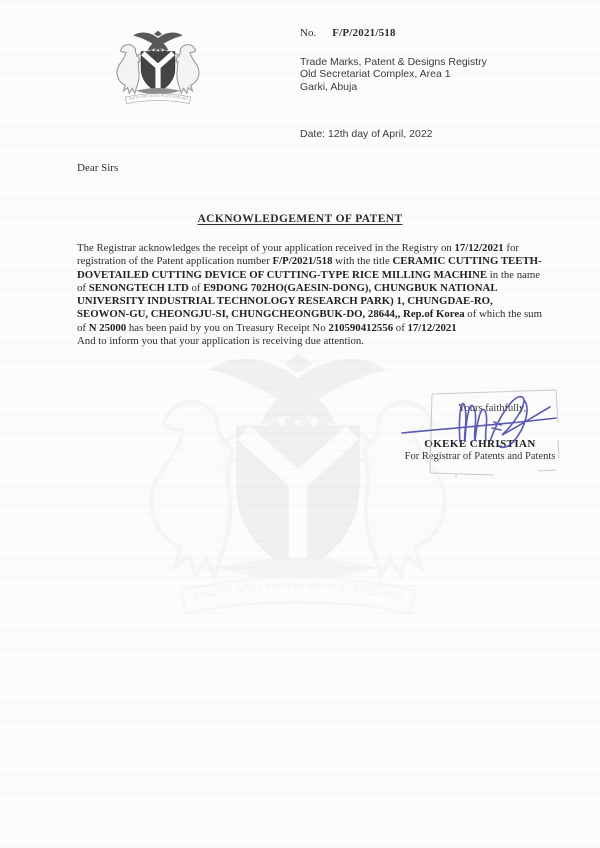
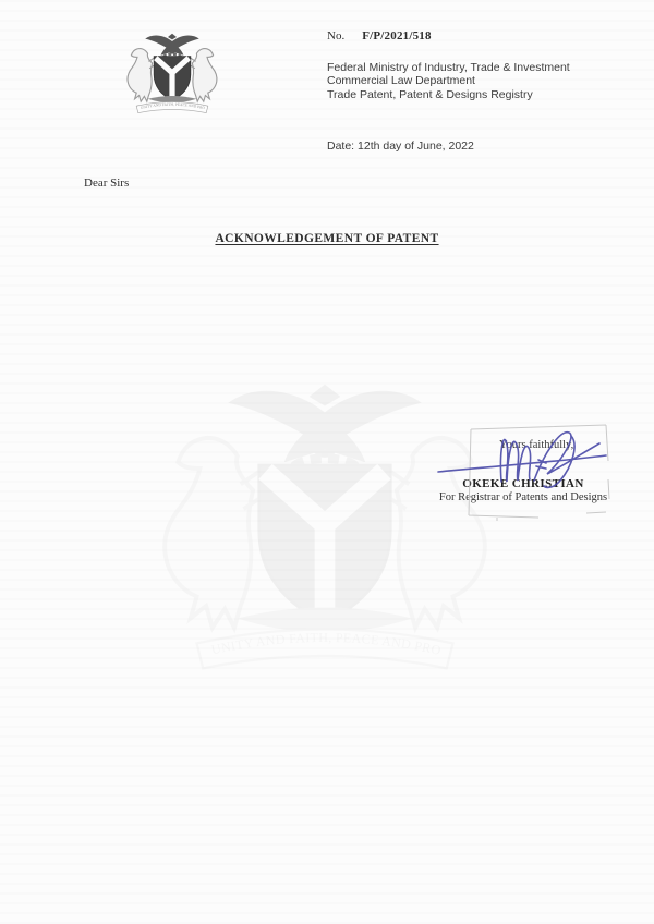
  No. F/P/2021/518
+ Federal Ministry of Industry, Trade & Investment
+ Commercial Law Department
- Trade Marks, Patent & Designs Registry
+ Trade Patent, Patent & Designs Registry
- Old Secretariat Complex, Area 1
- Garki, Abuja
- Date: 12th day of April, 2022
+ Date: 12th day of June, 2022
  Dear Sirs
  ACKNOWLEDGEMENT OF PATENT
- The Registrar acknowledges the receipt of your application received in the Registry on 17/12/2021 for registration of the Patent application number F/P/2021/518 with the title CERAMIC CUTTING TEETH-DOVETAILED CUTTING DEVICE OF CUTTING-TYPE RICE MILLING MACHINE in the name of SENONGTECH LTD of E9DONG 702HO(GAESIN-DONG), CHUNGBUK NATIONAL UNIVERSITY INDUSTRIAL TECHNOLOGY RESEARCH PARK) 1, CHUNGDAE-RO, SEOWON-GU, CHEONGJU-SI, CHUNGCHEONGBUK-DO, 28644,, Rep.of Korea of which the sum of N 25000 has been paid by you on Treasury Receipt No 210590412556 of 17/12/2021
- And to inform you that your application is receiving due attention.
  ours faithull,
  OKEKE CHRISIAN
- For Registrar of Patents and Patents
+ For Registrar of Patents and Designs
